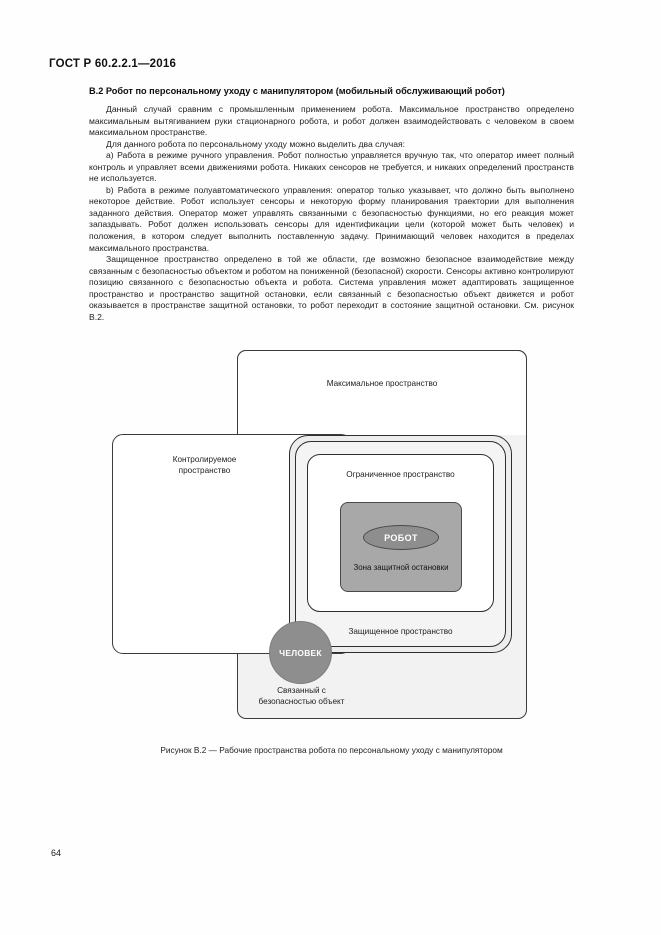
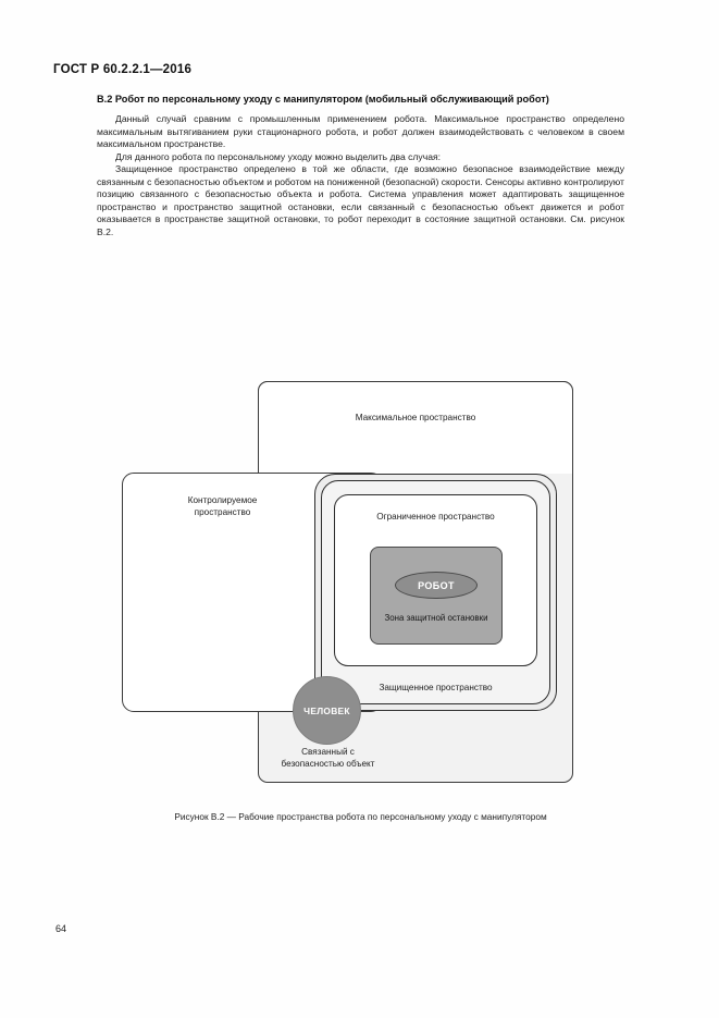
  ГОСТ Р 60.2.2.1—2016
  B.2 Робот по персональному уходу с манипулятором (мобильный обслуживающий робот)
  Данный случай сравним с промышленным применением робота. Максимальное пространство определено максимальным вытягиванием руки стационарного робота, и робот должен взаимодействовать с человеком в своем максимальном пространстве.
  Для данного робота по персональному уходу можно выделить два случая:
- a) Работа в режиме ручного управления. Робот полностью управляется вручную так, что оператор имеет полный контроль и управляет всеми движениями робота. Никаких сенсоров не требуется, и никаких определений пространств не используется.
- b) Работа в режиме полуавтоматического управления: оператор только указывает, что должно быть выполнено некоторое действие. Робот использует сенсоры и некоторую форму планирования траектории для выполнения заданного действия. Оператор может управлять связанными с безопасностью функциями, но его реакция может запаздывать. Робот должен использовать сенсоры для идентификации цели (которой может быть человек) и положения, в котором следует выполнить поставленную задачу. Принимающий человек находится в пределах максимального пространства.
  Защищенное пространство определено в той же области, где возможно безопасное взаимодействие между связанным с безопасностью объектом и роботом на пониженной (безопасной) скорости. Сенсоры активно контролируют позицию связанного с безопасностью объекта и робота. Система управления может адаптировать защищенное пространство и пространство защитной остановки, если связанный с безопасностью объект движется и робот оказывается в пространстве защитной остановки, то робот переходит в состояние защитной остановки. См. рисунок B.2.
  РОБОТ
  ЧЕЛОВЕК
  Максимальное пространство
  Контролируемое
  пространство
  Ограниченное пространство
  Защищенное пространство
  Зона защитной остановки
  Связанный с
  безопасностью объект
  Рисунок В.2 — Рабочие пространства робота по персональному уходу с манипулятором
  64
